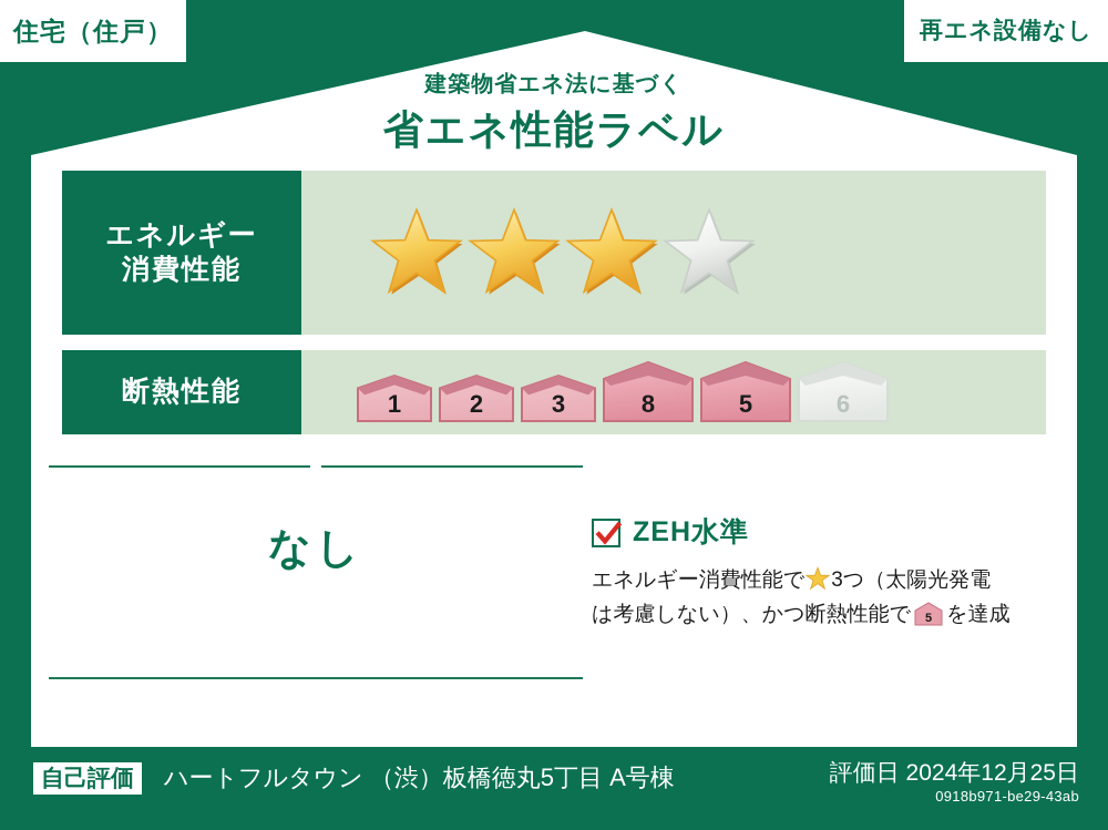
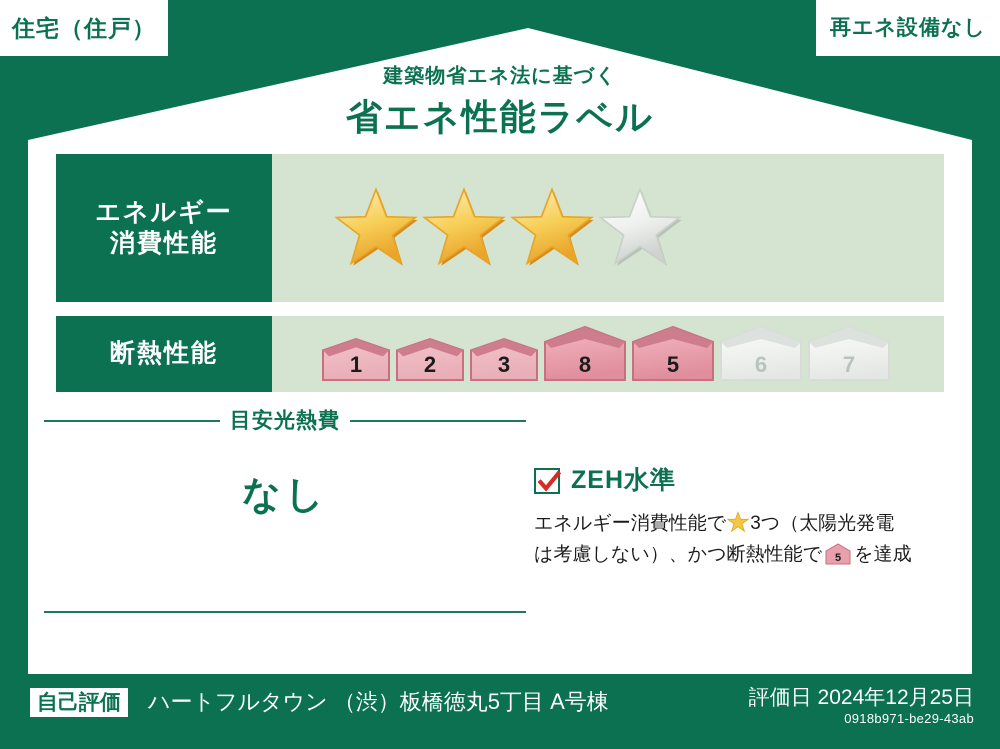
  住宅（住戸）
  再エネ設備なし
  建築物省エネ法に基づく
  省エネ性能ラベル
  エネルギー
  消費性能
  断熱性能
  1
  2
  3
  8
  5
  6
+ 7
+ 目安光熱費
  なし
  ZEH水準
  エネルギー消費性能で 3つ（太陽光発電
  は考慮しない）、かつ断熱性能で
  5
  を達成
  自己評価
  ハートフルタウン （渋）板橋徳丸5丁目 A号棟
  評価日 2024年12月25日
  0918b971-be29-43ab
